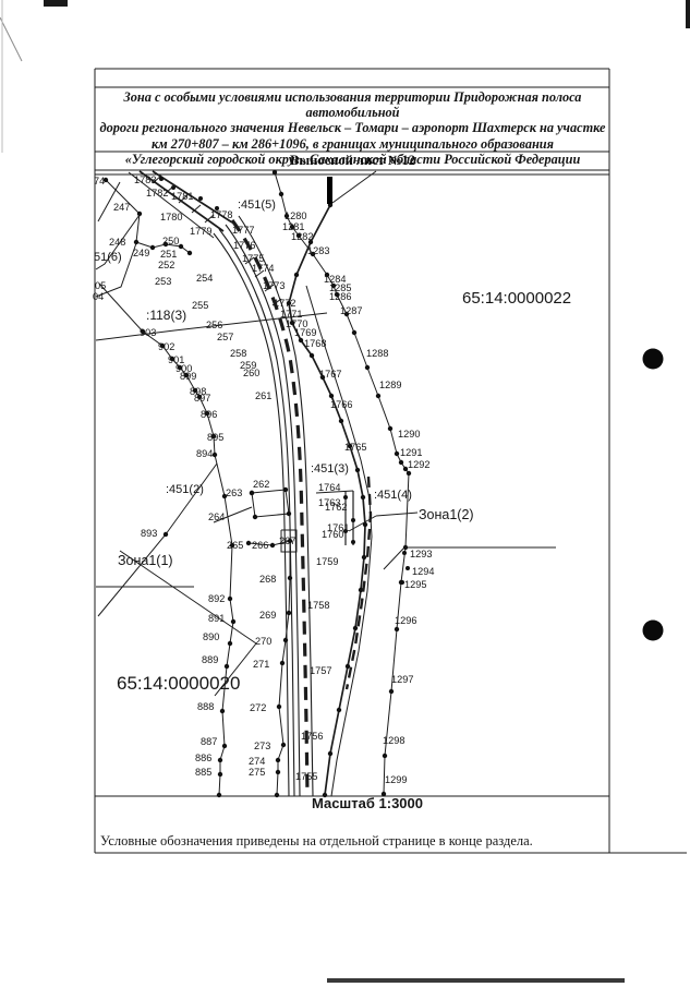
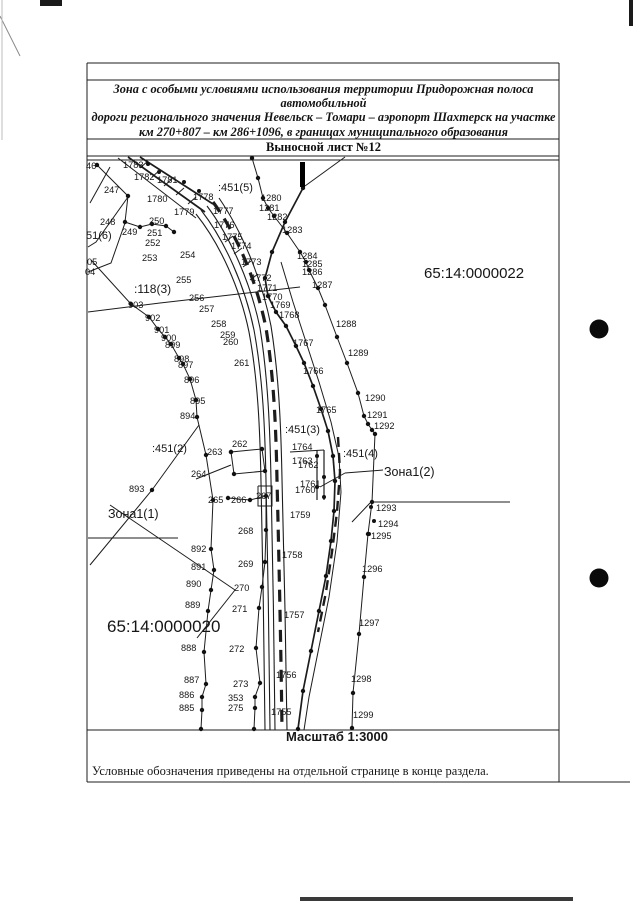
  Зона с особыми условиями использования территории Придорожная полоса автомобильной
  дороги регионального значения Невельск – Томари – аэропорт Шахтерск на участке
  км 270+807 – км 286+1096, в границах муниципального образования
- «Углегорский городской округ» Сахалинской области Российской Федерации
  Выносной лист №12
  Условные обозначения приведены на отдельной странице в конце раздела.
- 74
+ 46
  1783
  1782
  1781
  247
  1780
  1778
  1779
  1777
  1280
  1281
  1282
  1283
  248
  250
  249
  251
  252
  1776
  1775
  1774
  253
  254
  1773
  05
  04
  1284
  1285
  1286
  255
  1772
  1771
  1770
  1769
  1287
  903
  256
  257
  902
  1768
  901
  900
  899
  258
  259
  260
  1288
  898
  897
  1767
  261
  896
  1766
  1289
  895
  894
  1765
  1290
  1291
  1292
  262
  263
  1764
  1763
  1762
  264
  893
  1761
  1760
  265
  266
  267
  1759
  1293
  268
  1294
  1295
  892
  1758
  269
  1296
  891
  890
  270
  889
  271
  1757
  888
  272
  1297
  887
  273
  886
- 274
+ 353
  885
  275
  1756
  1755
  1298
  1299
  :451(5)
  51(6)
  :118(3)
  :451(3)
  :451(2)
  :451(4)
  Зона1(1)
  Зона1(2)
  65:14:0000022
  65:14:0000020
  Масштаб 1:3000
